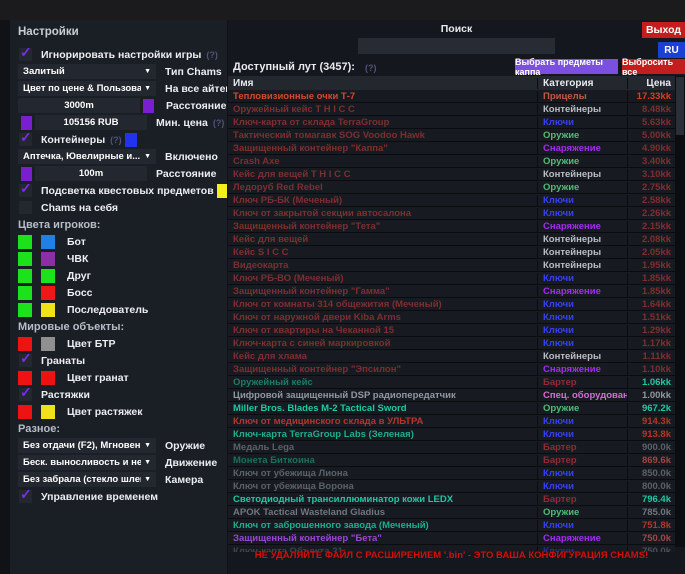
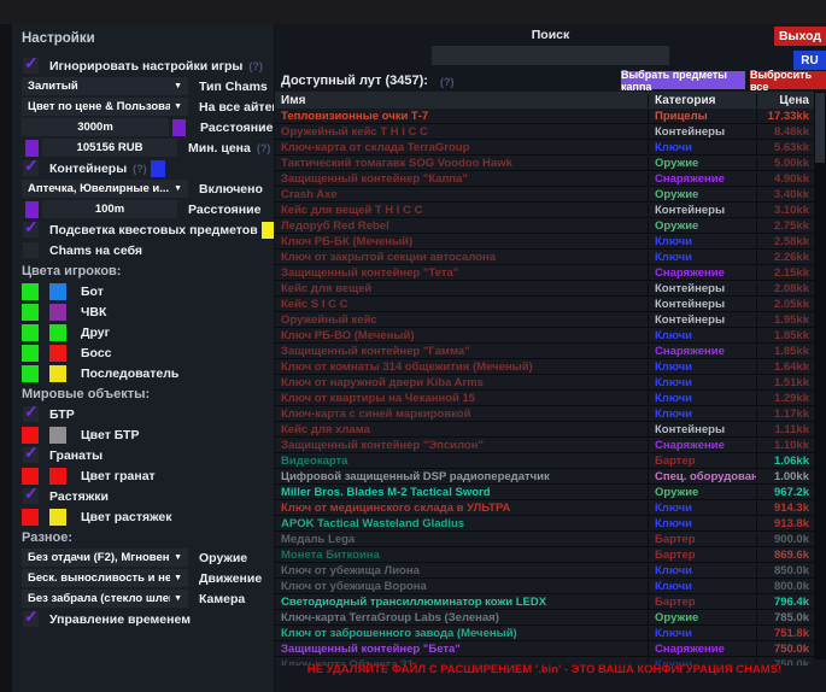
  Настройки
  Игнорировать настройки игры
  (?)
  Залитый
  Тип Chams
  Цвет по цене & Пользова
  На все айте
  3000m
  Расстояние
  105156 RUB
  Мин. цена
  (?)
  Контейнеры
  (?)
  Аптечка, Ювелирные и...
  Включено
  100m
  Расстояние
  Подсветка квестовых предметов
  Chams на себя
  Цвета игроков:
  Бот
  ЧВК
  Друг
  Босс
  Последователь
  Мировые объекты:
+ БТР
  Цвет БТР
  Гранаты
  Цвет гранат
  Растяжки
  Цвет растяжек
  Разное:
  Без отдачи (F2), Мгновен
  Оружие
  Беск. выносливость и не
  Движение
  Без забрала (стекло шле
  Камера
  Управление временем
  Поиск
  Выход
  RU
  Доступный лут (3457):
  (?)
  Выбрать предметы каппа
  Выбросить все
  Имя
  Категория
  Цена
  Тепловизионные очки Т-7
  Прицелы
  17.33kk
  Оружейный кейс T H I C C
  Контейнеры
  8.48kk
  Ключ-карта от склада TerraGroup
  Ключи
  5.63kk
  Тактический томагавк SOG Voodoo Hawk
  Оружие
  5.00kk
  Защищенный контейнер "Каппа"
  Снаряжение
  4.90kk
  Crash Axe
  Оружие
  3.40kk
  Кейс для вещей T H I C C
  Контейнеры
  3.10kk
  Ледоруб Red Rebel
  Оружие
  2.75kk
  Ключ РБ-БК (Меченый)
  Ключи
  2.58kk
  Ключ от закрытой секции автосалона
  Ключи
  2.26kk
  Защищенный контейнер "Тета"
  Снаряжение
  2.15kk
  Кейс для вещей
  Контейнеры
  2.08kk
  Кейс S I C C
  Контейнеры
  2.05kk
- Видеокарта
+ Оружейный кейс
  Контейнеры
  1.95kk
  Ключ РБ-ВО (Меченый)
  Ключи
  1.85kk
  Защищенный контейнер "Гамма"
  Снаряжение
  1.85kk
  Ключ от комнаты 314 общежития (Меченый)
  Ключи
  1.64kk
  Ключ от наружной двери Kiba Arms
  Ключи
  1.51kk
  Ключ от квартиры на Чеканной 15
  Ключи
  1.29kk
  Ключ-карта с синей маркировкой
  Ключи
  1.17kk
  Кейс для хлама
  Контейнеры
  1.11kk
  Защищенный контейнер "Эпсилон"
  Снаряжение
  1.10kk
- Оружейный кейс
+ Видеокарта
  Бартер
  1.06kk
  Цифровой защищенный DSP радиопередатчик
  Спец. оборудован
  1.00kk
  Miller Bros. Blades M-2 Tactical Sword
  Оружие
  967.2k
  Ключ от медицинского склада в УЛЬТРА
  Ключи
  914.3k
- Ключ-карта TerraGroup Labs (Зеленая)
+ APOK Tactical Wasteland Gladius
  Ключи
  913.8k
  Медаль Lega
  Бартер
  900.0k
  Монета Биткоина
  Бартер
  869.6k
  Ключ от убежища Лиона
  Ключи
  850.0k
  Ключ от убежища Ворона
  Ключи
  800.0k
  Светодиодный трансиллюминатор кожи LEDX
  Бартер
  796.4k
- APOK Tactical Wasteland Gladius
+ Ключ-карта TerraGroup Labs (Зеленая)
  Оружие
  785.0k
  Ключ от заброшенного завода (Меченый)
  Ключи
  751.8k
  Защищенный контейнер "Бета"
  Снаряжение
  750.0k
  Ключ-карта Объекта 21
  Ключи
  750.0k
  НЕ УДАЛЯЙТЕ ФАЙЛ С РАСШИРЕНИЕМ '.bin' - ЭТО ВАША КОНФИГУРАЦИЯ CHAMS!
